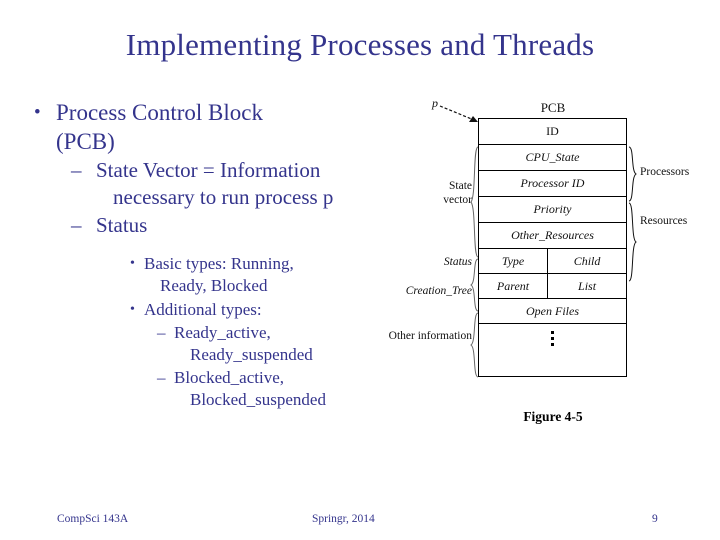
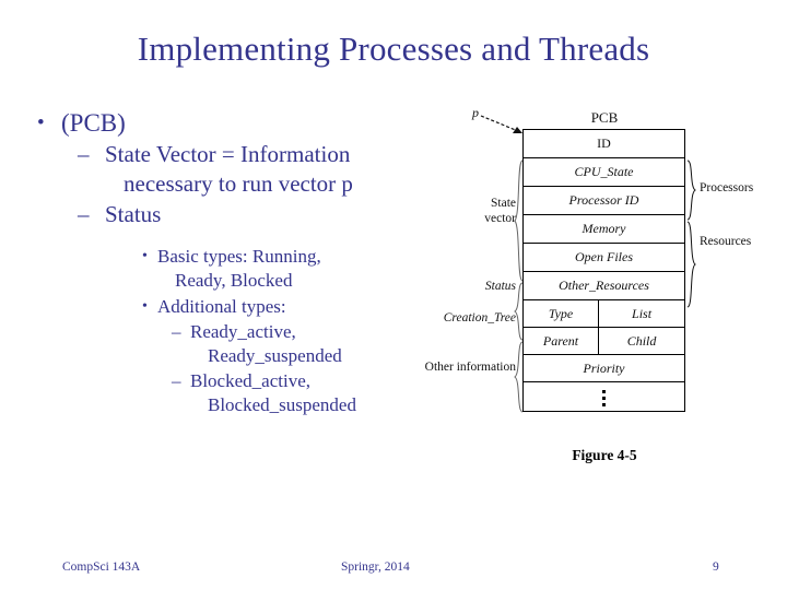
  Implementing Processes and Threads
  •
- Process Control Block
  (PCB)
  –
  State Vector = Information
- necessary to run process p
+ necessary to run vector p
  –
  Status
  •
  Basic types: Running,
  Ready, Blocked
  •
  Additional types:
  –
  Ready_active,
  Ready_suspended
  –
  Blocked_active,
  Blocked_suspended
  p
  PCB
  ID
  CPU_State
  Processor ID
+ Memory
- Priority
+ Open Files
  Other_Resources
  Type
- Child
+ List
  Parent
- List
+ Child
- Open Files
+ Priority
  State
  vector
  Status
  Creation_Tree
  Other information
  Processors
  Resources
  Figure 4-5
  CompSci 143A
  Springr, 2014
  9
